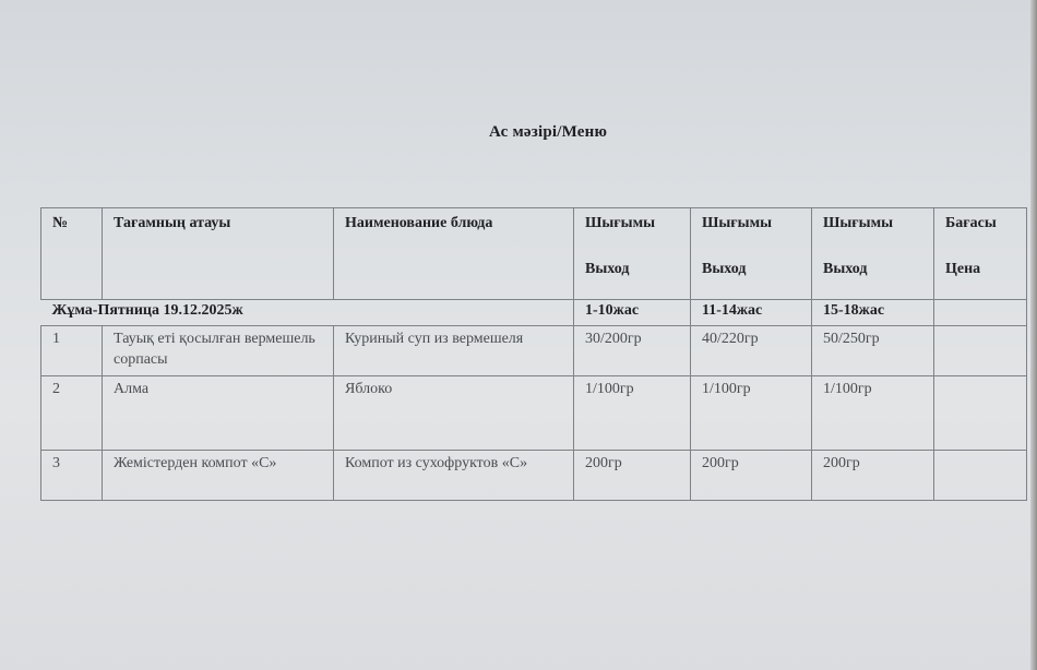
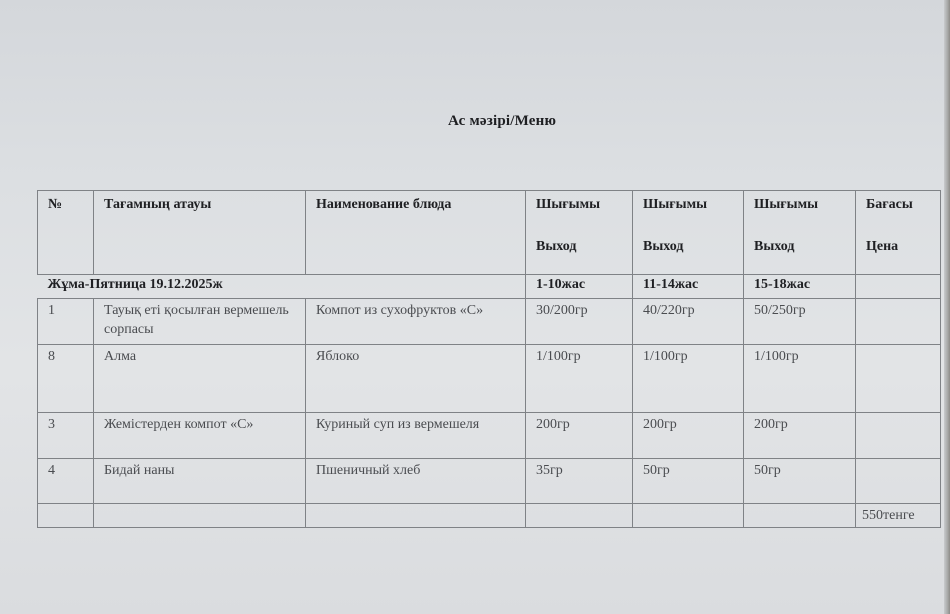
  Ас мәзірі/Меню
  №	Тағамның атауы	Наименование блюда	Шығымы Выход	Шығымы Выход	Шығымы Выход	Бағасы Цена
  Жұма-Пятница 19.12.2025ж	1-10жас	11-14жас	15-18жас
- 1	Тауық еті қосылған вермешель сорпасы	Куриный суп из вермешеля	30/200гр	40/220гр	50/250гр
+ 1	Тауық еті қосылған вермешель сорпасы	Компот из сухофруктов «С»	30/200гр	40/220гр	50/250гр
- 2	Алма	Яблоко	1/100гр	1/100гр	1/100гр
+ 8	Алма	Яблоко	1/100гр	1/100гр	1/100гр
- 3	Жемістерден компот «С»	Компот из сухофруктов «С»	200гр	200гр	200гр
+ 3	Жемістерден компот «С»	Куриный суп из вермешеля	200гр	200гр	200гр
+ 4	Бидай наны	Пшеничный хлеб	35гр	50гр	50гр
+ 						550тенге
